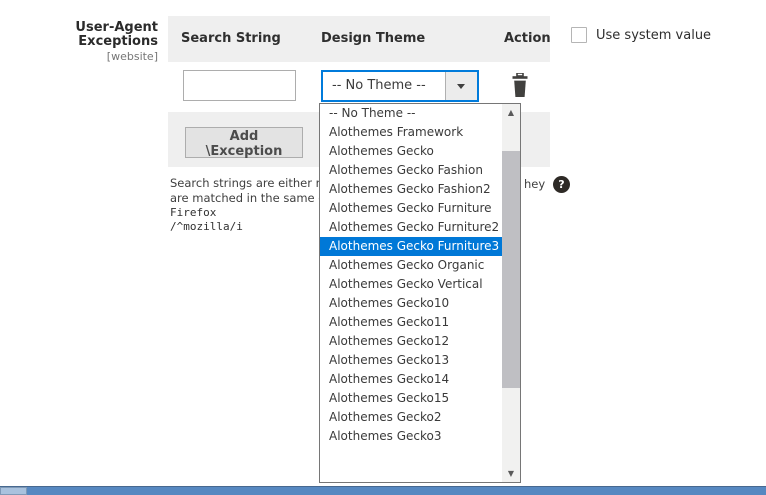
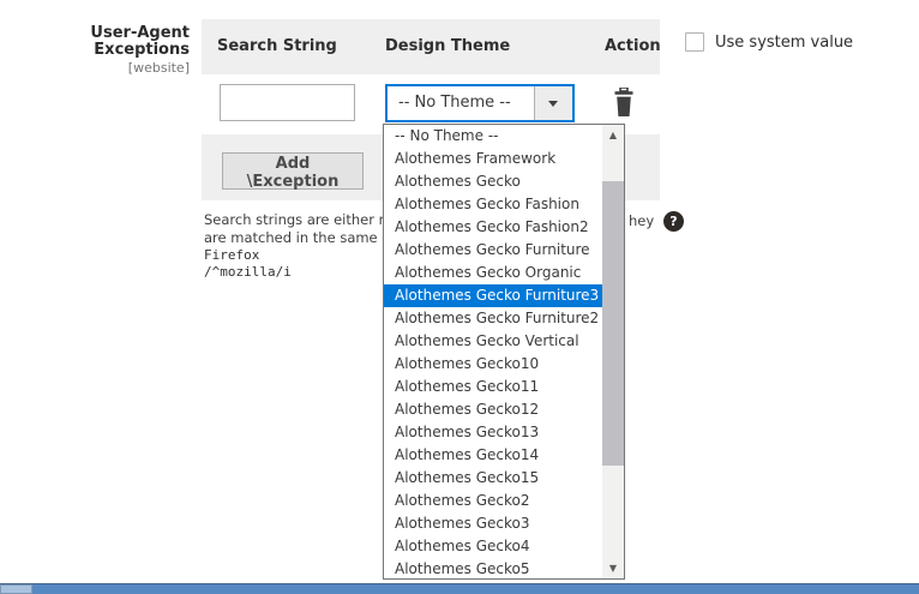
  User-Agent Exceptions
  [website]
  Firefox
  /^mozilla/i
  hey
  ?
  Search String
  Design Theme
  Action
  -- No Theme --
  Add \Exception
  Use system value
  -- No Theme --
  Alothemes Framework
  Alothemes Gecko
  Alothemes Gecko Fashion
  Alothemes Gecko Fashion2
  Alothemes Gecko Furniture
- Alothemes Gecko Furniture2
+ Alothemes Gecko Organic
  Alothemes Gecko Furniture3
- Alothemes Gecko Organic
+ Alothemes Gecko Furniture2
  Alothemes Gecko Vertical
  Alothemes Gecko10
  Alothemes Gecko11
  Alothemes Gecko12
  Alothemes Gecko13
  Alothemes Gecko14
  Alothemes Gecko15
  Alothemes Gecko2
  Alothemes Gecko3
+ Alothemes Gecko4
+ Alothemes Gecko5
  ▲
  ▼
